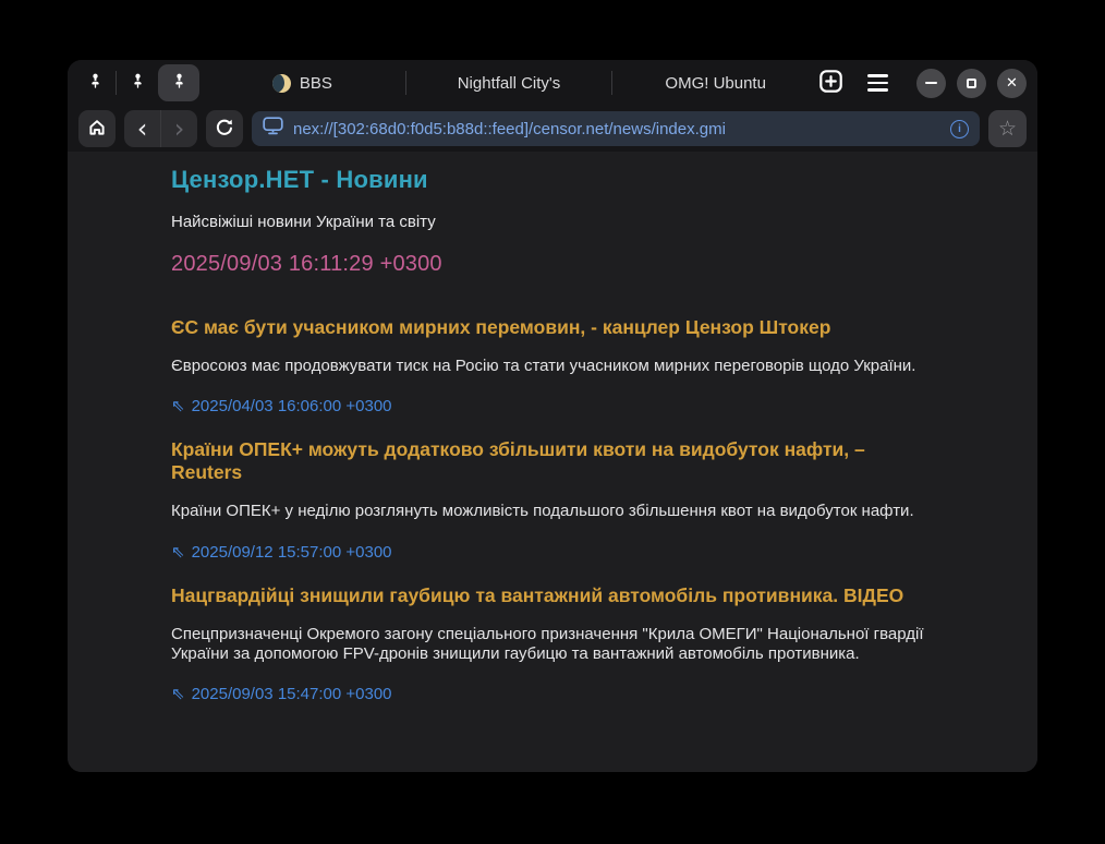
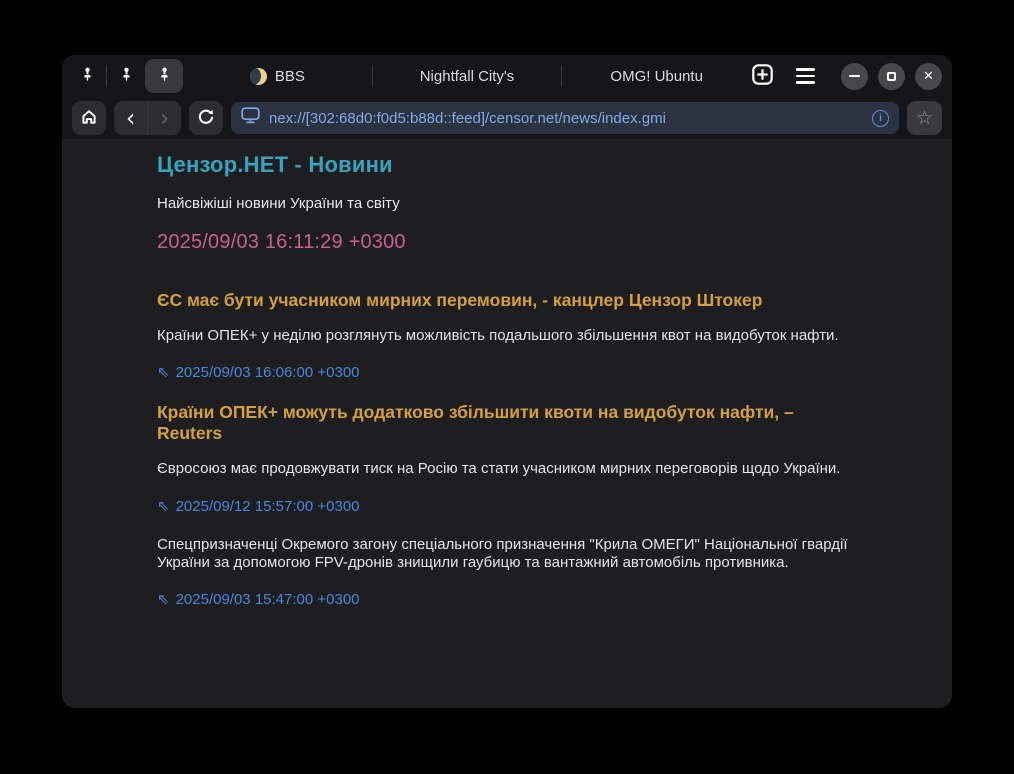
  BBS
  Nightfall City's
  OMG! Ubuntu
  ✕
  ‹
  ›
  nex://[302:68d0:f0d5:b88d::feed]/censor.net/news/index.gmi
  i
  ☆
  Цензор.НЕТ - Новини
  Найсвіжіші новини України та світу
  2025/09/03 16:11:29 +0300
  ЄС має бути учасником мирних перемовин, - канцлер Цензор Штокер
- Євросоюз має продовжувати тиск на Росію та стати учасником мирних переговорів щодо України.
+ Країни ОПЕК+ у неділю розглянуть можливість подальшого збільшення квот на видобуток нафти.
  ⇖
- 2025/04/03 16:06:00 +0300
+ 2025/09/03 16:06:00 +0300
  Країни ОПЕК+ можуть додатково збільшити квоти на видобуток нафти, – Reuters
- Країни ОПЕК+ у неділю розглянуть можливість подальшого збільшення квот на видобуток нафти.
+ Євросоюз має продовжувати тиск на Росію та стати учасником мирних переговорів щодо України.
  ⇖
  2025/09/12 15:57:00 +0300
- Нацгвардійці знищили гаубицю та вантажний автомобіль противника. ВІДЕО
  Спецпризначенці Окремого загону спеціального призначення "Крила ОМЕГИ" Національної гвардії України за допомогою FPV-дронів знищили гаубицю та вантажний автомобіль противника.
  ⇖
  2025/09/03 15:47:00 +0300
